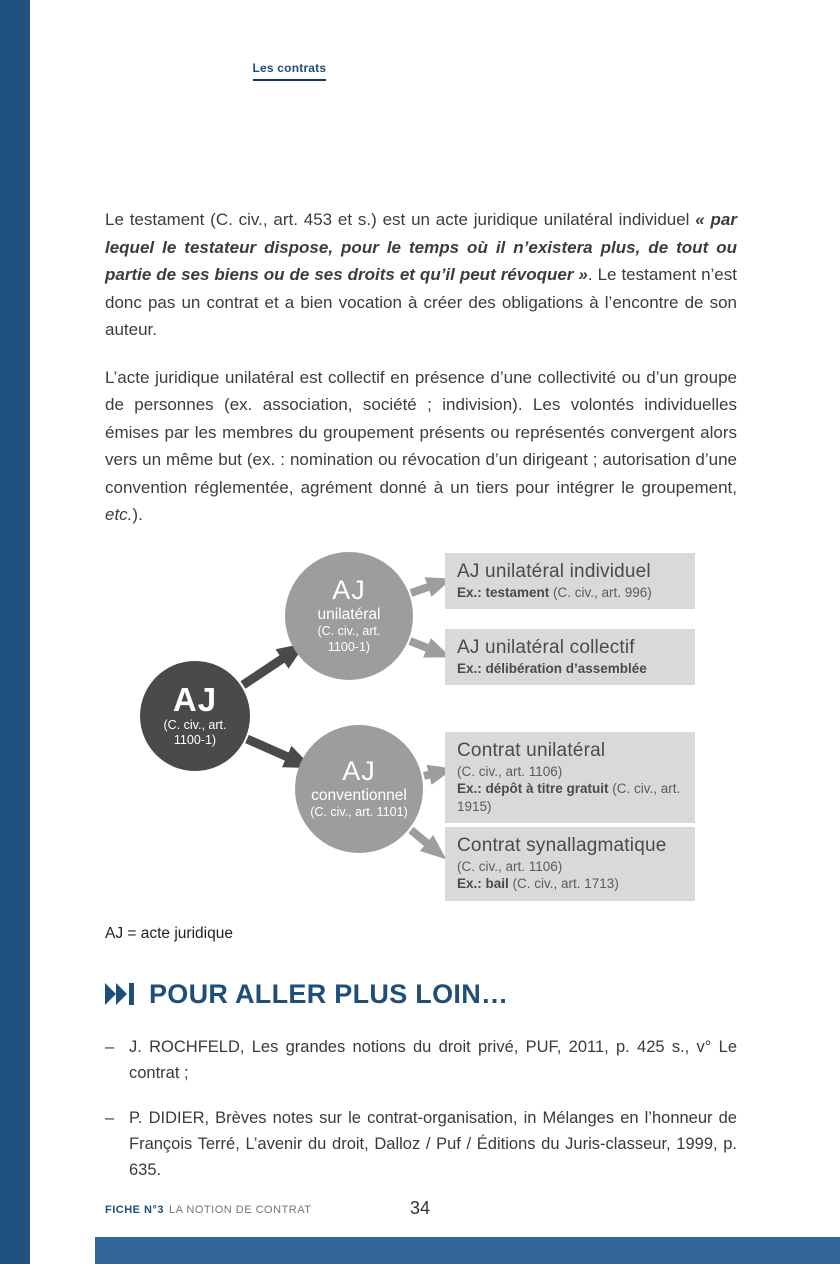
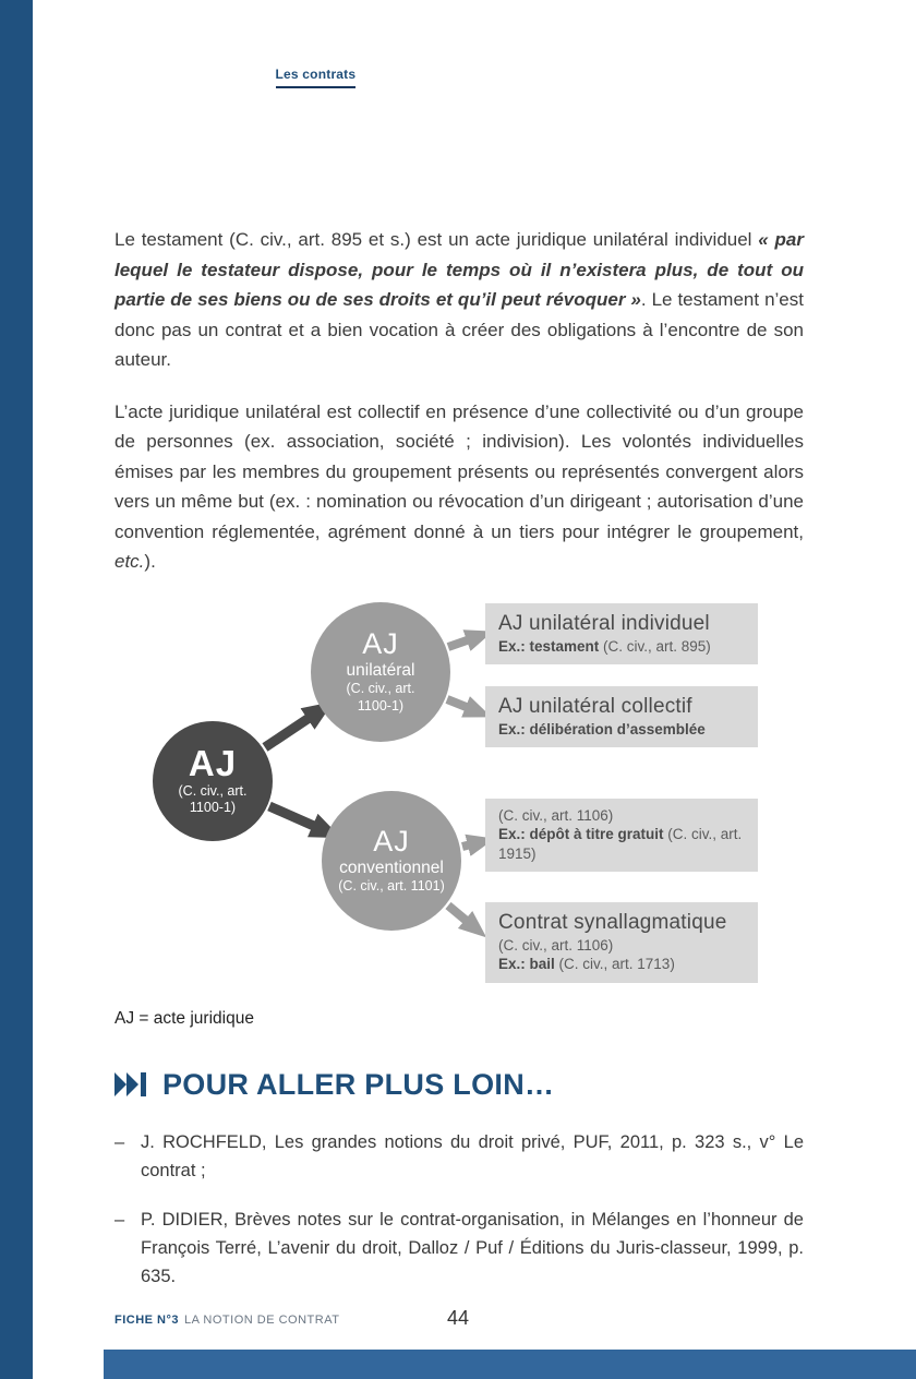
  Les contrats
- Le testament (C. civ., art. 453 et s.) est un acte juridique unilatéral individuel « par lequel le testateur dispose, pour le temps où il n’existera plus, de tout ou partie de ses biens ou de ses droits et qu’il peut révoquer ». Le testament n’est donc pas un contrat et a bien vocation à créer des obligations à l’encontre de son auteur.
+ Le testament (C. civ., art. 895 et s.) est un acte juridique unilatéral individuel « par lequel le testateur dispose, pour le temps où il n’existera plus, de tout ou partie de ses biens ou de ses droits et qu’il peut révoquer ». Le testament n’est donc pas un contrat et a bien vocation à créer des obligations à l’encontre de son auteur.
  L’acte juridique unilatéral est collectif en présence d’une collectivité ou d’un groupe de personnes (ex. association, société ; indivision). Les volontés individuelles émises par les membres du groupement présents ou représentés convergent alors vers un même but (ex. : nomination ou révocation d’un dirigeant ; autorisation d’une convention réglementée, agrément donné à un tiers pour intégrer le groupement, etc.).
  AJ
  (C. civ., art. 1100-1)
  AJ
  unilatéral
  (C. civ., art. 1100-1)
  AJ
  conventionnel
  (C. civ., art. 1101)
  AJ unilatéral individuel
- Ex.: testament (C. civ., art. 996)
+ Ex.: testament (C. civ., art. 895)
  AJ unilatéral collectif
  Ex.: délibération d’assemblée
- Contrat unilatéral
  (C. civ., art. 1106)
  Ex.: dépôt à titre gratuit (C. civ., art. 1915)
  Contrat synallagmatique
  (C. civ., art. 1106)
  Ex.: bail (C. civ., art. 1713)
  AJ = acte juridique
  POUR ALLER PLUS LOIN…
  –
- J. ROCHFELD, Les grandes notions du droit privé, PUF, 2011, p. 425 s., v° Le contrat ;
+ J. ROCHFELD, Les grandes notions du droit privé, PUF, 2011, p. 323 s., v° Le contrat ;
  –
  P. DIDIER, Brèves notes sur le contrat-organisation, in Mélanges en l’honneur de François Terré, L’avenir du droit, Dalloz / Puf / Éditions du Juris-classeur, 1999, p. 635.
- 34
+ 44
  FICHE N°3 LA NOTION DE CONTRAT
